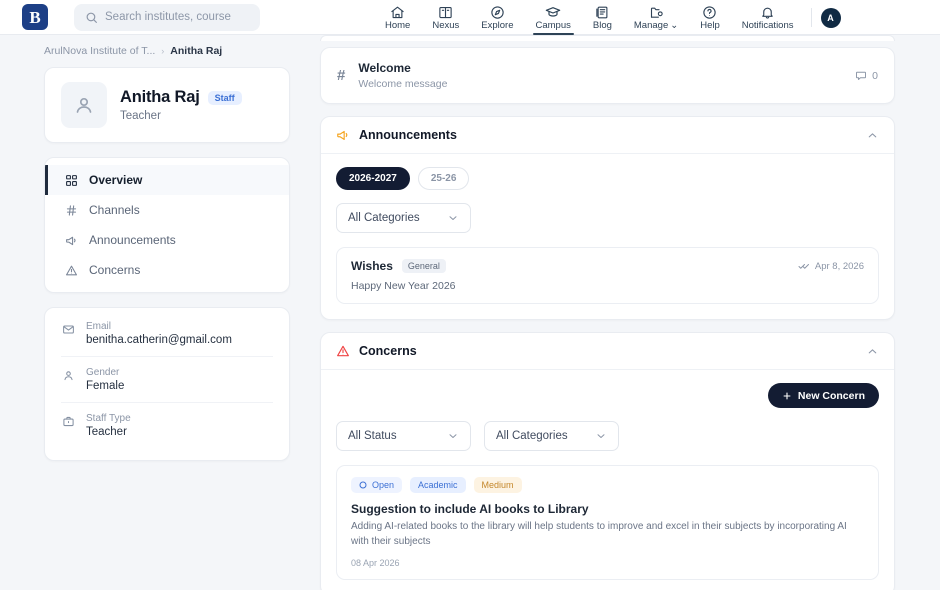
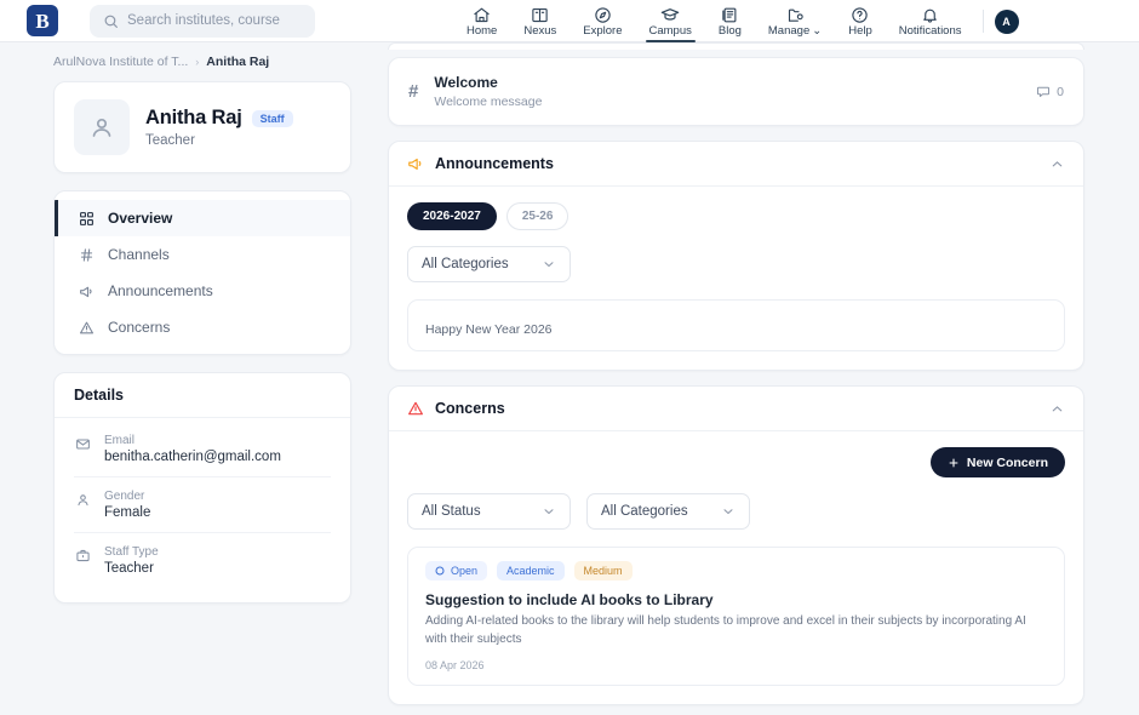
  B
  Search institutes, course
  Home
  Nexus
  Explore
  Campus
  Blog
  Manage ⌄
  Help
  Notifications
  A
  ArulNova Institute of T...
  ›
  Anitha Raj
  Anitha Raj
  Staff
  Teacher
  Overview
  Channels
  Announcements
  Concerns
+ Details
  Email
  benitha.catherin@gmail.com
  Gender
  Female
  Staff Type
  Teacher
  #
  Welcome
  Welcome message
  0
  Announcements
  2026-2027
  25-26
  All Categories
- Wishes
- General
- Apr 8, 2026
  Happy New Year 2026
  Concerns
  New Concern
  All Status
  All Categories
  Open
  Academic
  Medium
  Suggestion to include AI books to Library
  Adding AI-related books to the library will help students to improve and excel in their subjects by incorporating AI with their subjects
  08 Apr 2026
